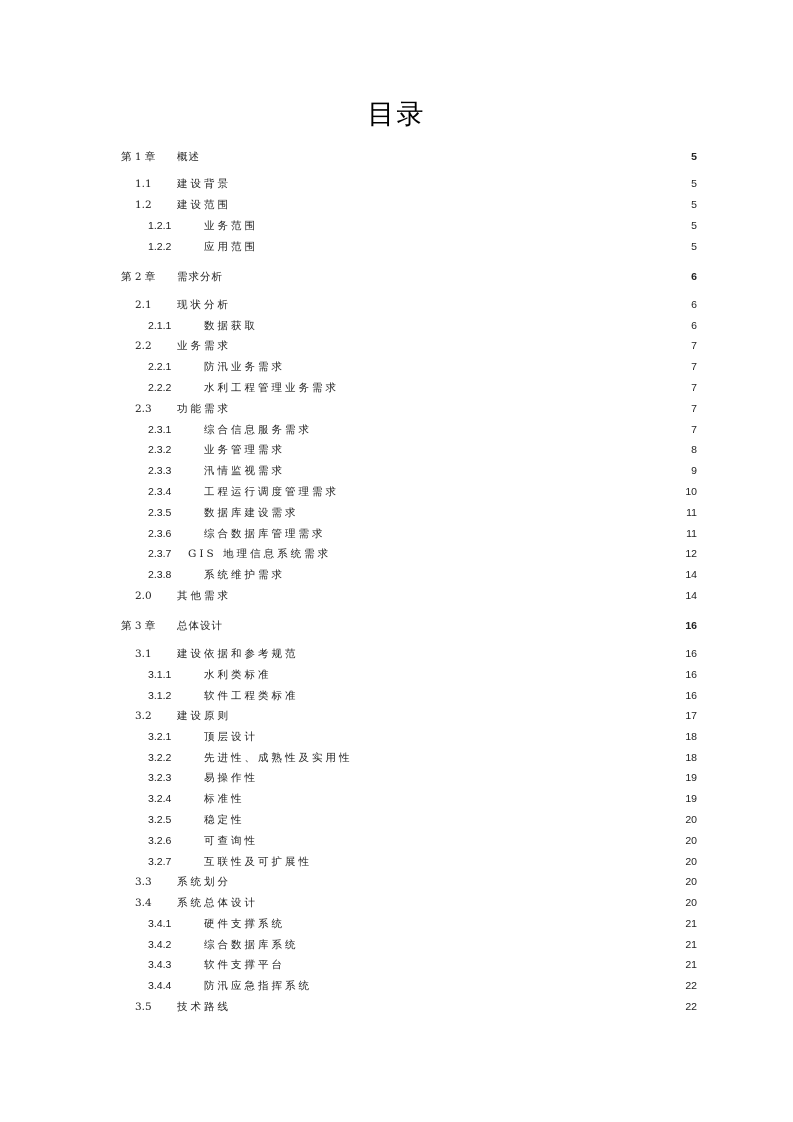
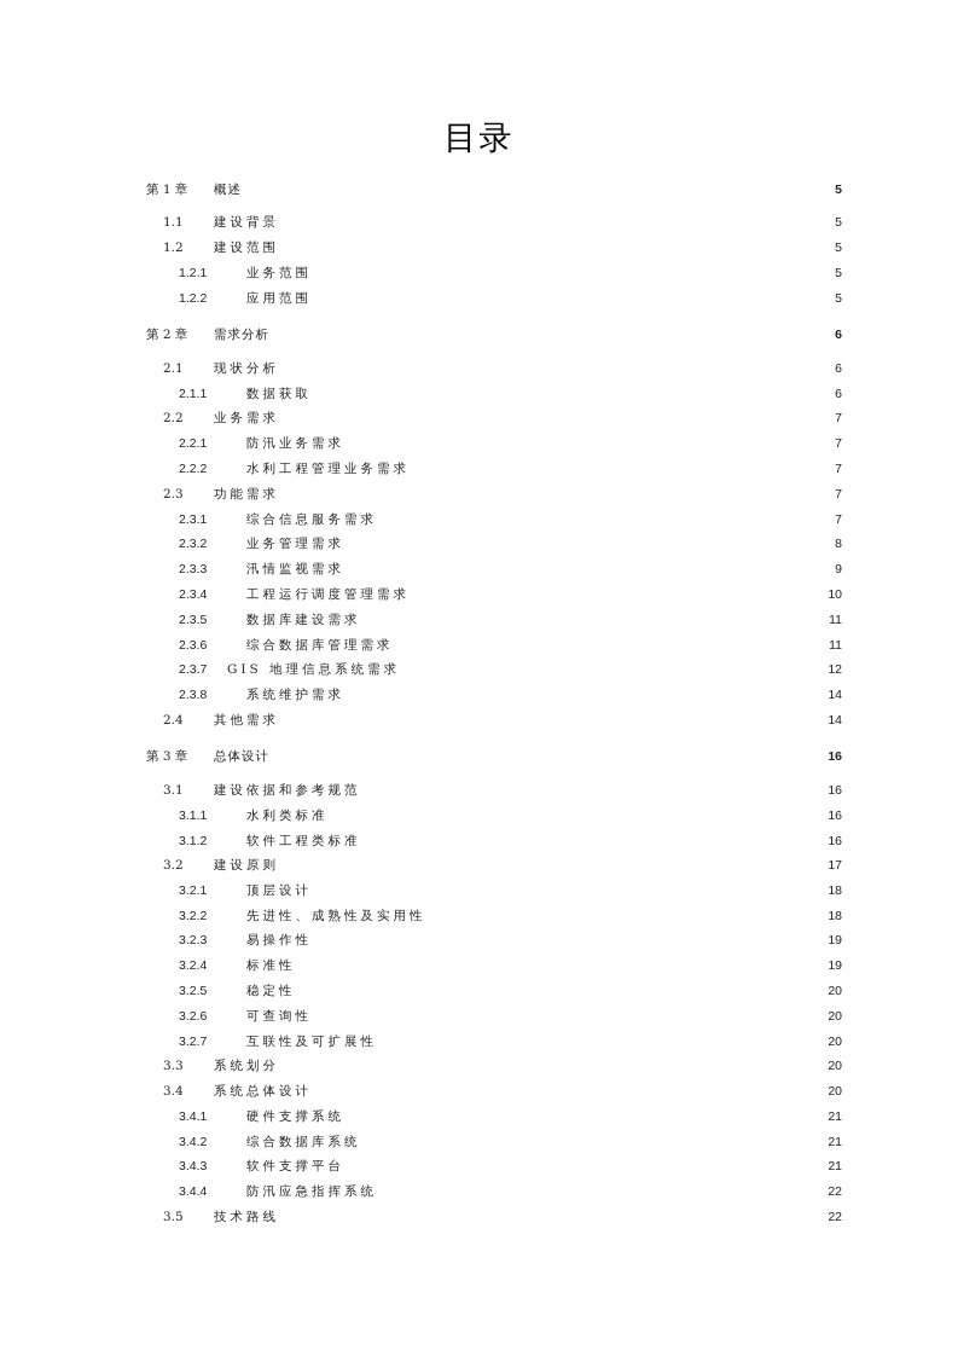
  目录
  第 1 章
  概述
  5
  1.1
  建设背景
  5
  1.2
  建设范围
  5
  1.2.1
  业务范围
  5
  1.2.2
  应用范围
  5
  第 2 章
  需求分析
  6
  2.1
  现状分析
  6
  2.1.1
  数据获取
  6
  2.2
  业务需求
  7
  2.2.1
  防汛业务需求
  7
  2.2.2
  水利工程管理业务需求
  7
  2.3
  功能需求
  7
  2.3.1
  综合信息服务需求
  7
  2.3.2
  业务管理需求
  8
  2.3.3
  汛情监视需求
  9
  2.3.4
  工程运行调度管理需求
  10
  2.3.5
  数据库建设需求
  11
  2.3.6
  综合数据库管理需求
  11
  2.3.7
  GIS 地理信息系统需求
  12
  2.3.8
  系统维护需求
  14
- 2.0
+ 2.4
  其他需求
  14
  第 3 章
  总体设计
  16
  3.1
  建设依据和参考规范
  16
  3.1.1
  水利类标准
  16
  3.1.2
  软件工程类标准
  16
  3.2
  建设原则
  17
  3.2.1
  顶层设计
  18
  3.2.2
  先进性、成熟性及实用性
  18
  3.2.3
  易操作性
  19
  3.2.4
  标准性
  19
  3.2.5
  稳定性
  20
  3.2.6
  可查询性
  20
  3.2.7
  互联性及可扩展性
  20
  3.3
  系统划分
  20
  3.4
  系统总体设计
  20
  3.4.1
  硬件支撑系统
  21
  3.4.2
  综合数据库系统
  21
  3.4.3
  软件支撑平台
  21
  3.4.4
  防汛应急指挥系统
  22
  3.5
  技术路线
  22
